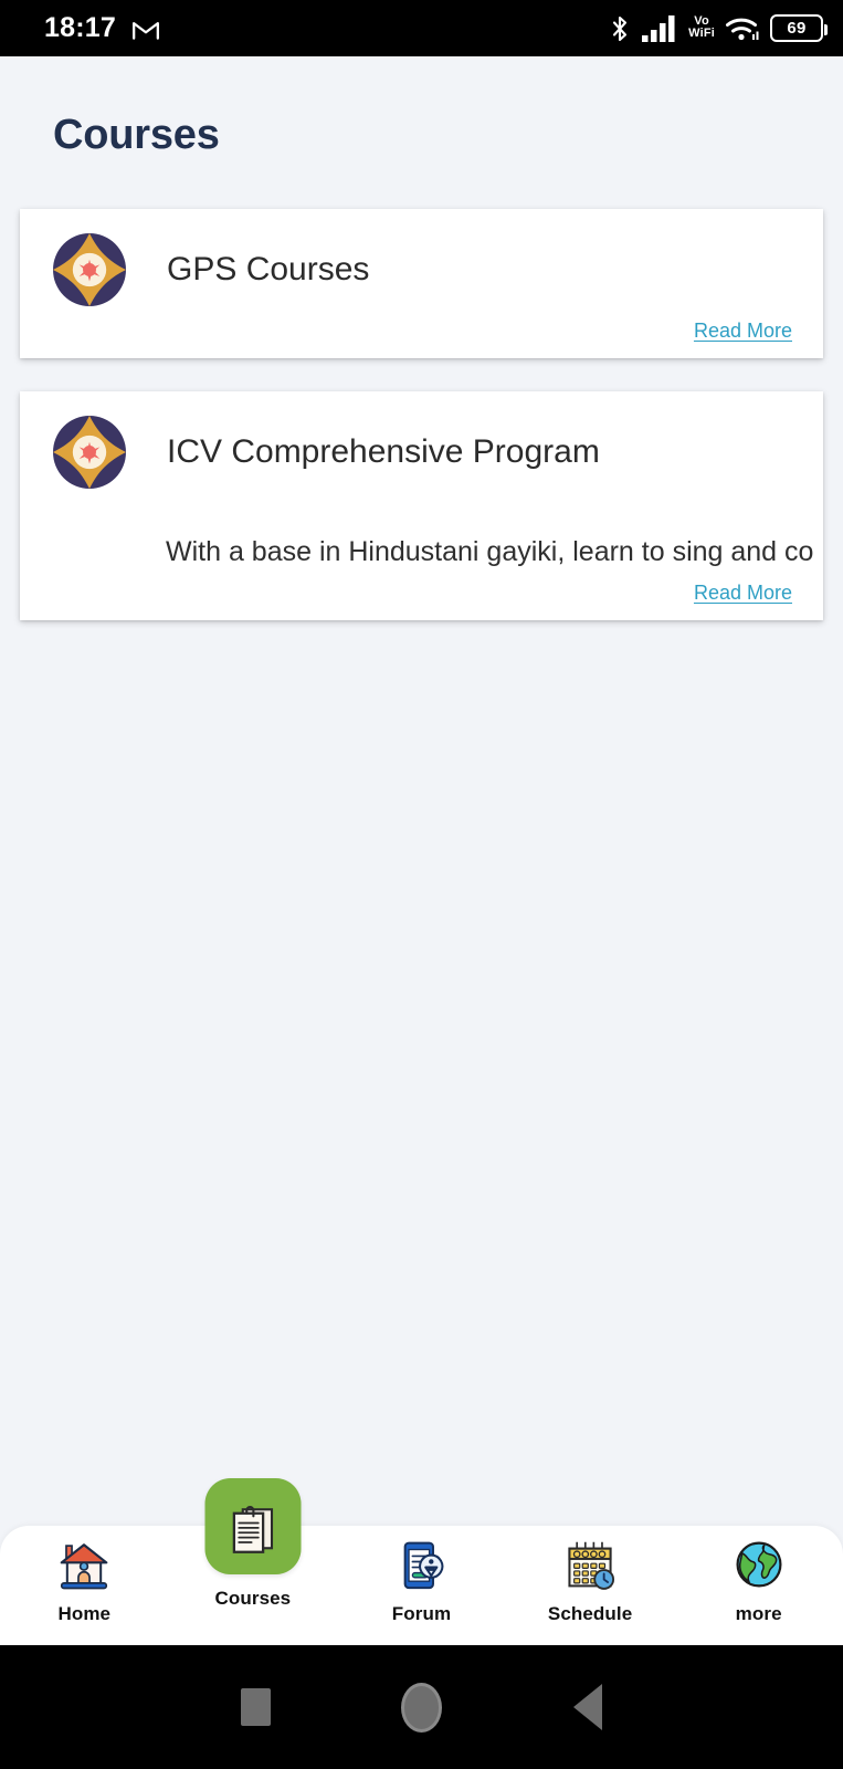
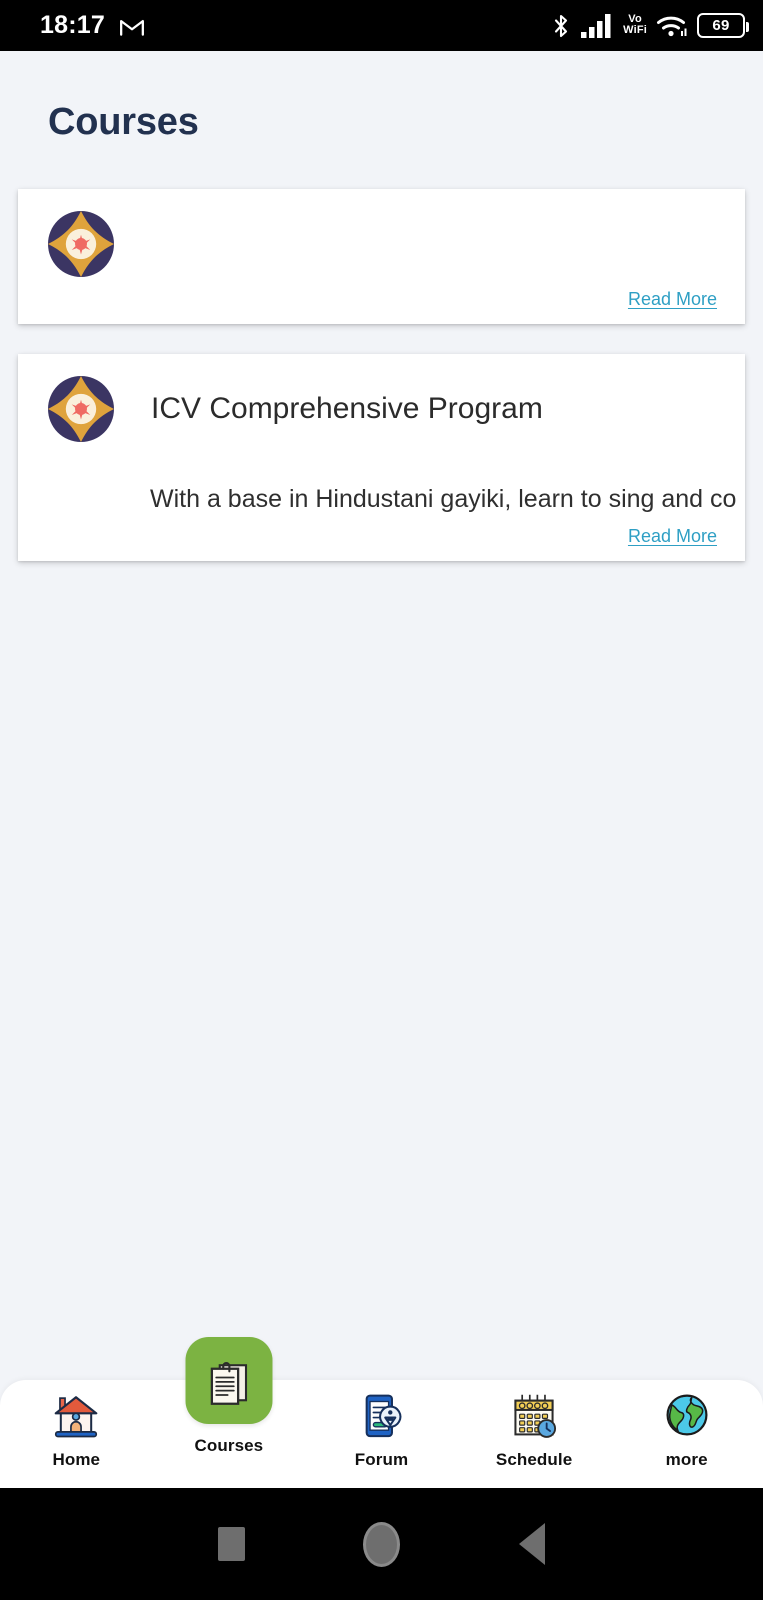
  18:17
  Vo
  WiFi
  69
  Courses
- GPS Courses
  Read More
  ICV Comprehensive Program
  With a base in Hindustani gayiki, learn to sing and co
  Read More
  Home
  Courses
  Forum
  Schedule
  more
